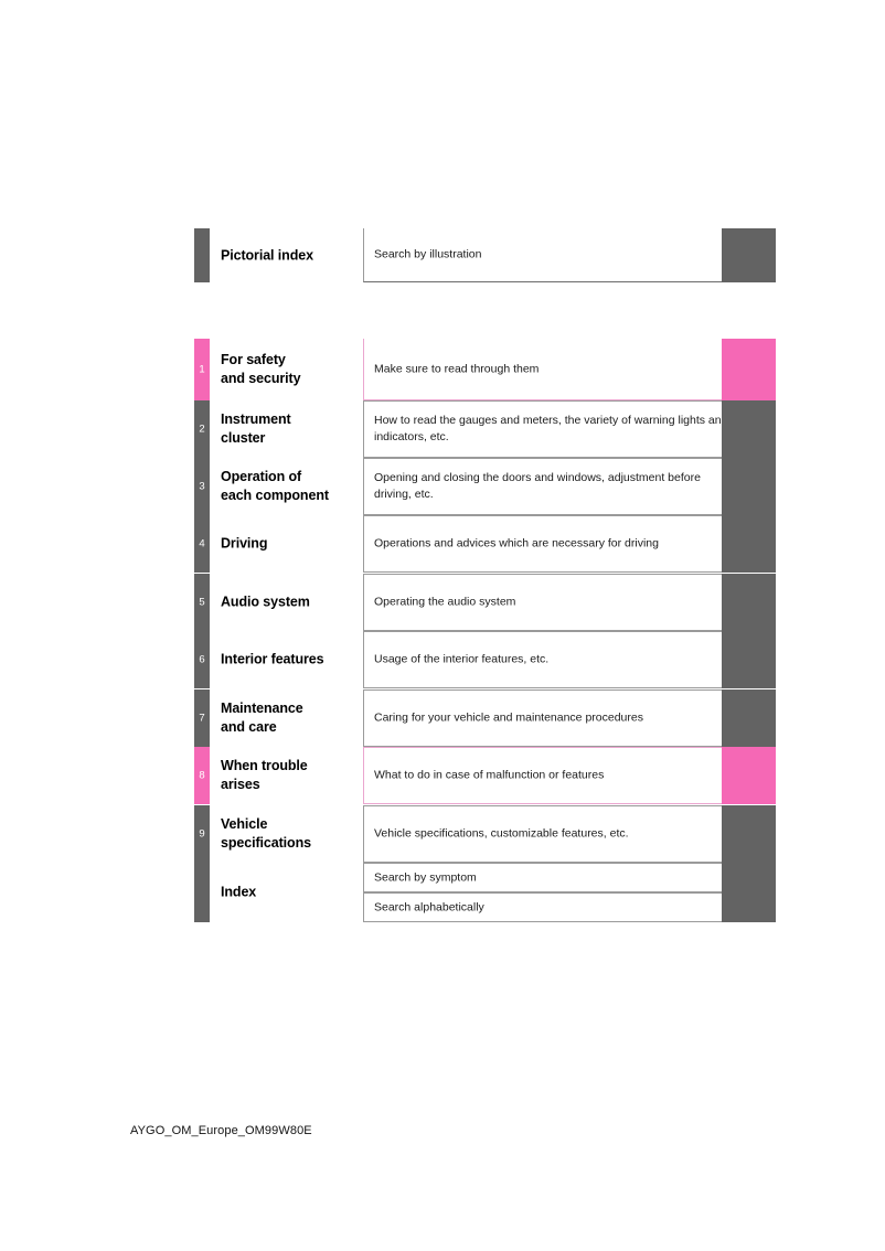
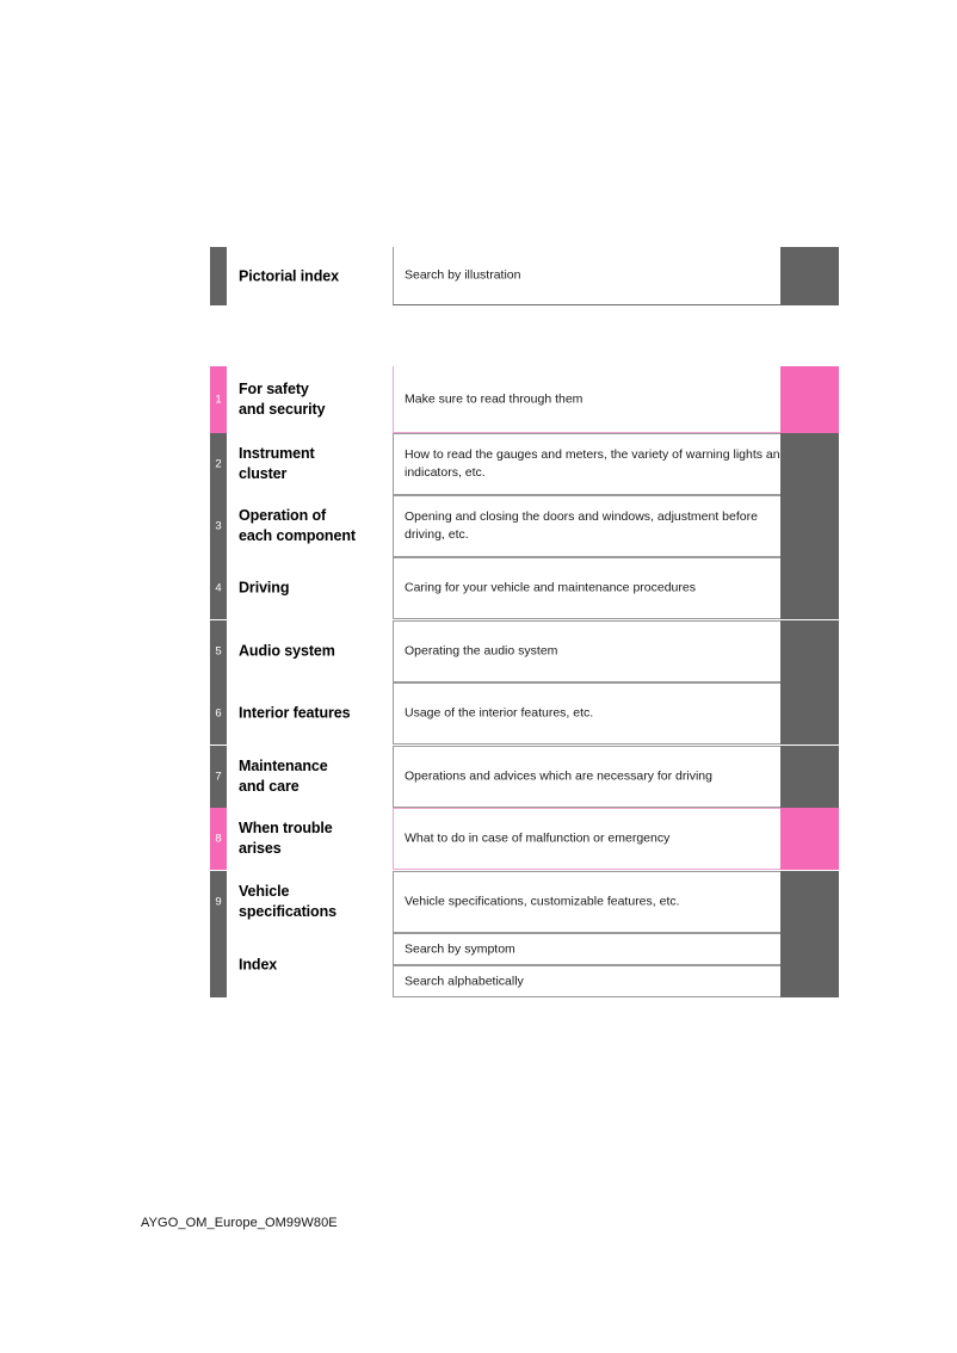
  Pictorial index
  Search by illustration
  1
  For safety
  and security
  Make sure to read through them
  2
  Instrument
  cluster
  How to read the gauges and meters, the variety of warning lights an indicators, etc.
  3
  Operation of
  each component
  Opening and closing the doors and windows, adjustment before driving, etc.
  4
  Driving
- Operations and advices which are necessary for driving
+ Caring for your vehicle and maintenance procedures
  5
  Audio system
  Operating the audio system
  6
  Interior features
  Usage of the interior features, etc.
  7
  Maintenance
  and care
- Caring for your vehicle and maintenance procedures
+ Operations and advices which are necessary for driving
  8
  When trouble
  arises
- What to do in case of malfunction or features
+ What to do in case of malfunction or emergency
  9
  Vehicle
  specifications
  Vehicle specifications, customizable features, etc.
  Index
  Search by symptom
  Search alphabetically
  AYGO_OM_Europe_OM99W80E
